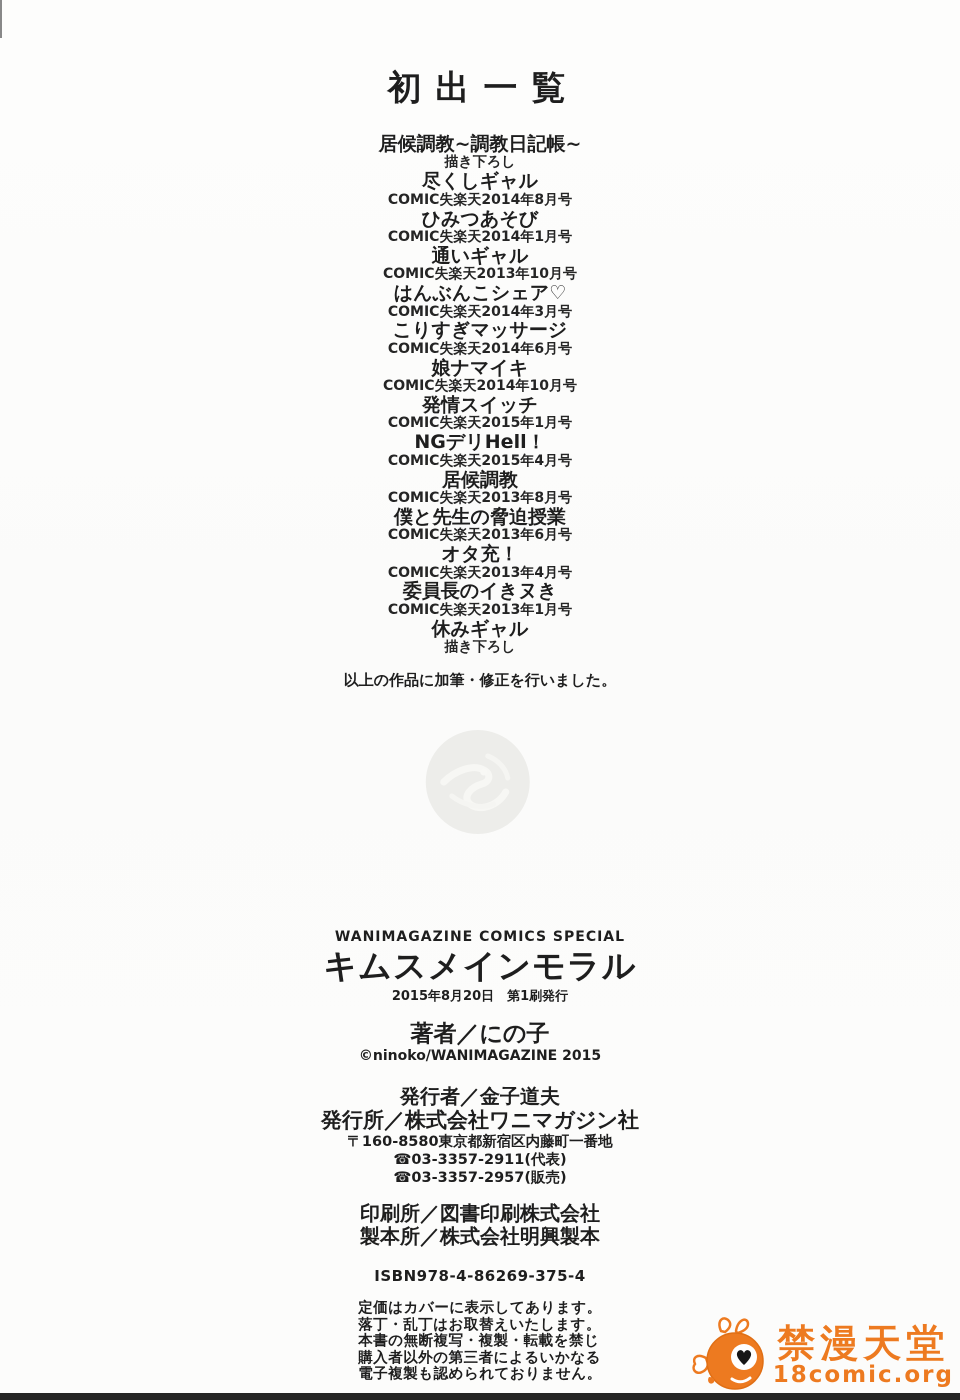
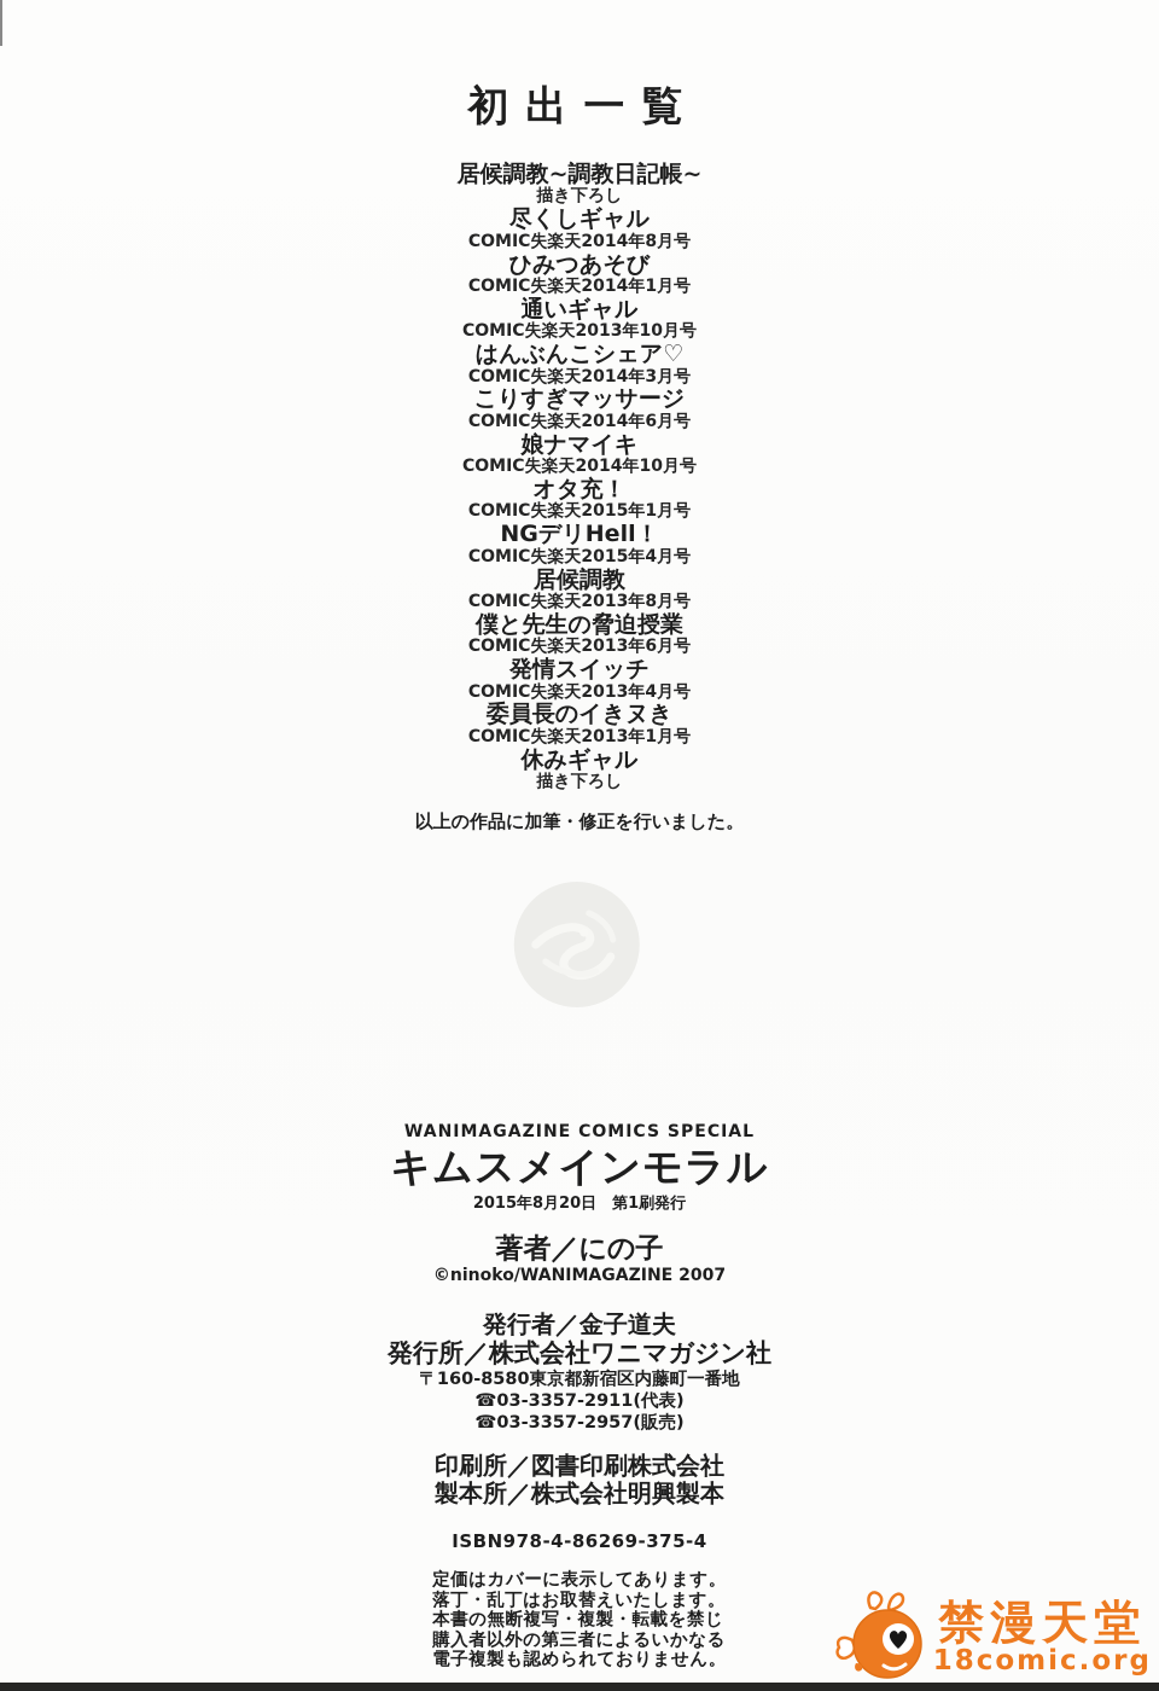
  初出一覧
  居候調教~調教日記帳~
  描き下ろし
  尽くしギャル
  COMIC失楽天2014年8月号
  ひみつあそび
  COMIC失楽天2014年1月号
  通いギャル
  COMIC失楽天2013年10月号
  はんぶんこシェア♡
  COMIC失楽天2014年3月号
  こりすぎマッサージ
  COMIC失楽天2014年6月号
  娘ナマイキ
  COMIC失楽天2014年10月号
- 発情スイッチ
+ オタ充！
  COMIC失楽天2015年1月号
  NGデリHell！
  COMIC失楽天2015年4月号
  居候調教
  COMIC失楽天2013年8月号
  僕と先生の脅迫授業
  COMIC失楽天2013年6月号
- オタ充！
+ 発情スイッチ
  COMIC失楽天2013年4月号
  委員長のイきヌき
  COMIC失楽天2013年1月号
  休みギャル
  描き下ろし
  以上の作品に加筆・修正を行いました。
  WANIMAGAZINE COMICS SPECIAL
  キムスメインモラル
  2015年8月20日 第1刷発行
  著者／にの子
- ©ninoko/WANIMAGAZINE 2015
+ ©ninoko/WANIMAGAZINE 2007
  発行者／金子道夫
  発行所／株式会社ワニマガジン社
  〒160-8580東京都新宿区内藤町一番地
  ☎03-3357-2911(代表)
  ☎03-3357-2957(販売)
  印刷所／図書印刷株式会社
  製本所／株式会社明興製本
  ISBN978-4-86269-375-4
  定価はカバーに表示してあります。
  落丁・乱丁はお取替えいたします。
  本書の無断複写・複製・転載を禁じ
  購入者以外の第三者によるいかなる
  電子複製も認められておりません。
  禁漫天堂
  18comic.org
